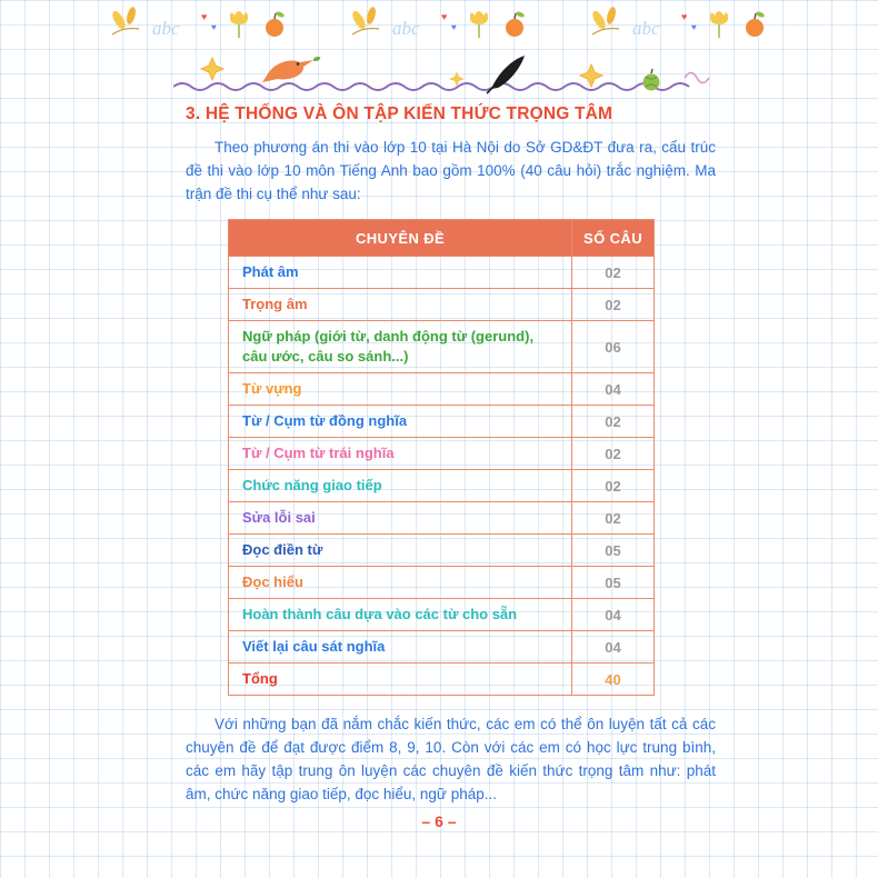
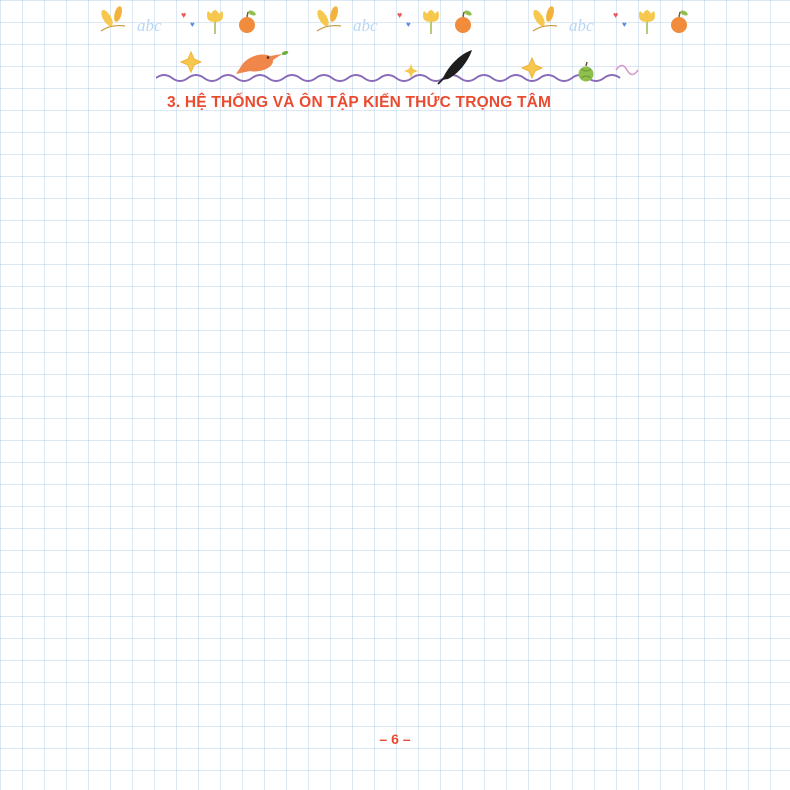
  abc
  ♥
  ♥
  abc
  ♥
  ♥
  abc
  ♥
  ♥
  3. HỆ THỐNG VÀ ÔN TẬP KIẾN THỨC TRỌNG TÂM
- Theo phương án thi vào lớp 10 tại Hà Nội do Sở GD&ĐT đưa ra, cấu trúc đề thi vào lớp 10 môn Tiếng Anh bao gồm 100% (40 câu hỏi) trắc nghiệm. Ma trận đề thi cụ thể như sau:
- CHUYÊN ĐỀ	SỐ CÂU
- Phát âm	02
- Trọng âm	02
- Ngữ pháp (giới từ, danh động từ (gerund), câu ước, câu so sánh...)	06
- Từ vựng	04
- Từ / Cụm từ đồng nghĩa	02
- Từ / Cụm từ trái nghĩa	02
- Chức năng giao tiếp	02
- Sửa lỗi sai	02
- Đọc điền từ	05
- Đọc hiểu	05
- Hoàn thành câu dựa vào các từ cho sẵn	04
- Viết lại câu sát nghĩa	04
- Tổng	40
- Với những bạn đã nắm chắc kiến thức, các em có thể ôn luyện tất cả các chuyên đề để đạt được điểm 8, 9, 10. Còn với các em có học lực trung bình, các em hãy tập trung ôn luyện các chuyên đề kiến thức trọng tâm như: phát âm, chức năng giao tiếp, đọc hiểu, ngữ pháp...
  – 6 –
